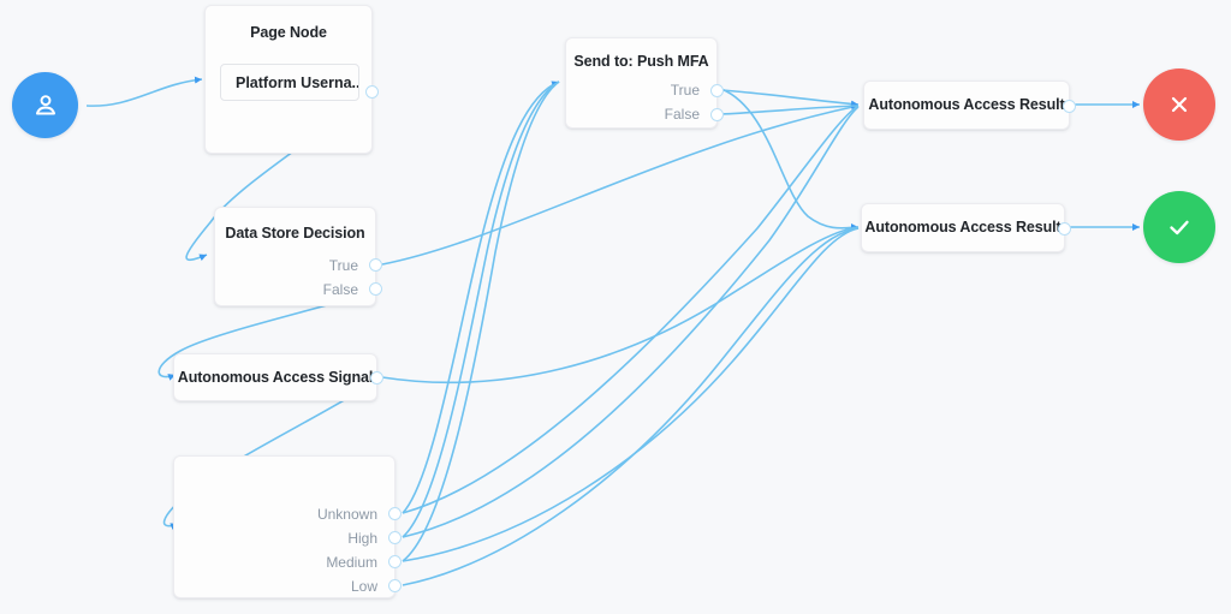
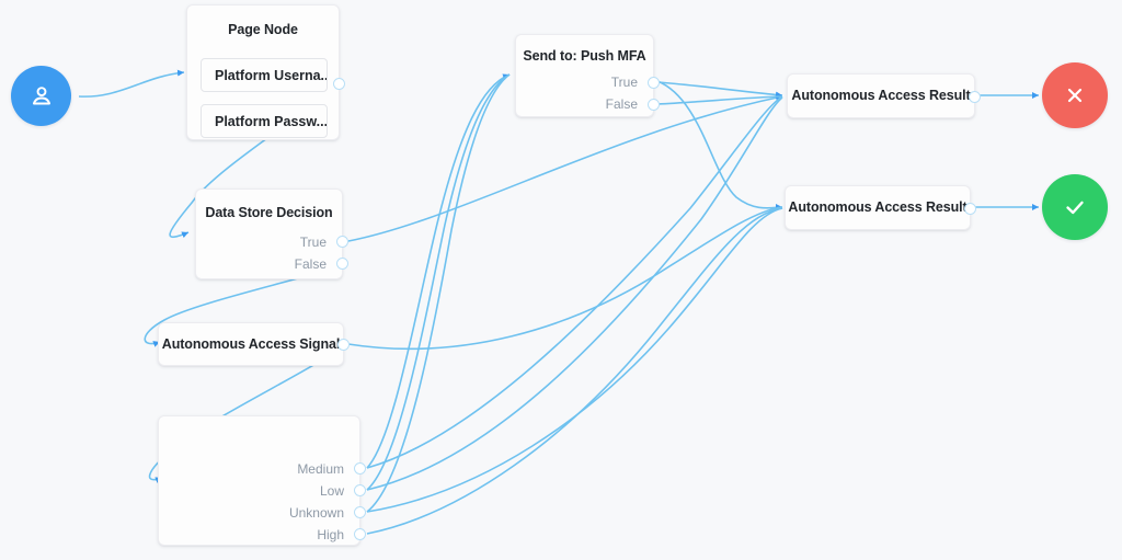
  Page Node
  Platform Userna..
+ Platform Passw...
  Data Store Decision
  True
  False
  Autonomous Access Signa
- Unknown
+ Medium
- High
+ Low
- Medium
+ Unknown
- Low
+ High
  Send to: Push MFA
  True
  False
  Autonomous Access Resul
  Autonomous Access Resul
